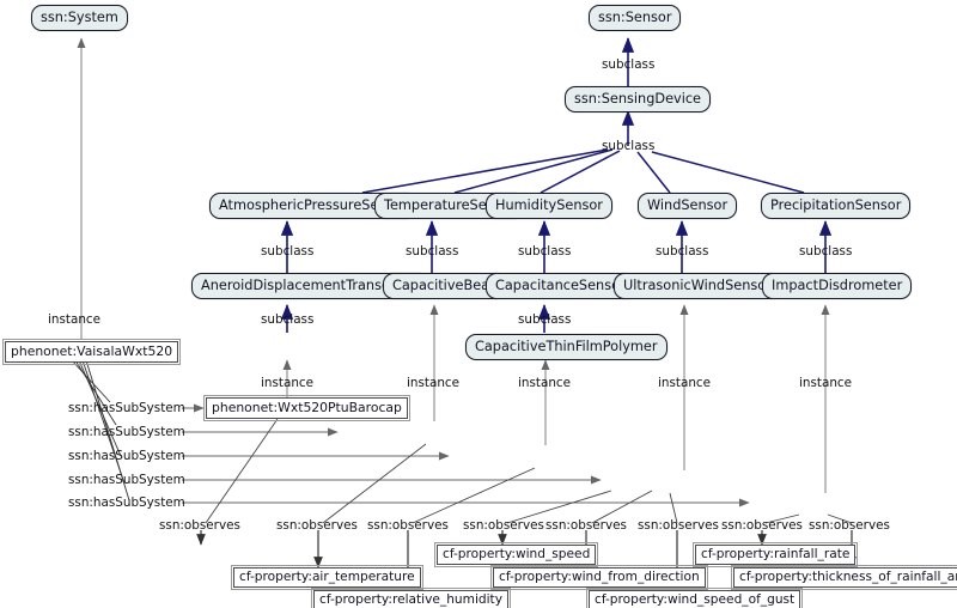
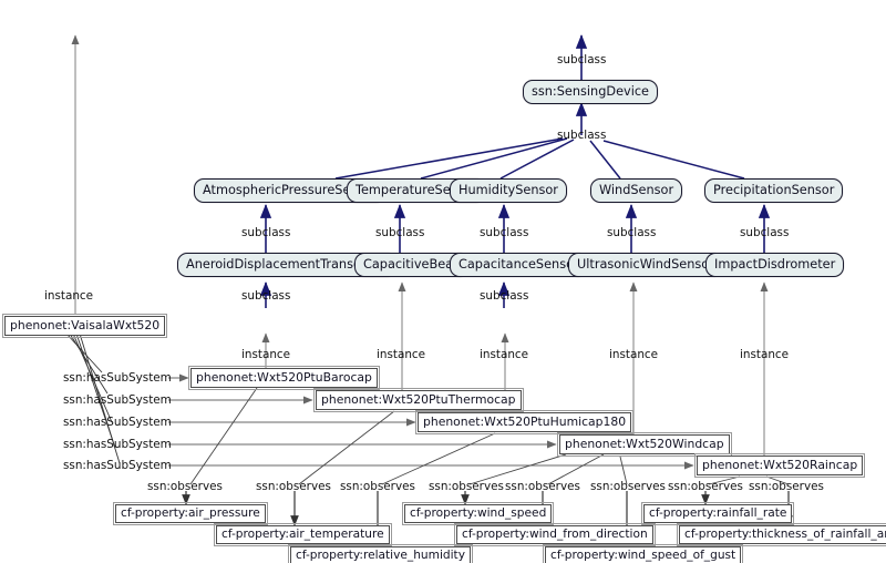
- ssn:System
- ssn:Sensor
  ssn:SensingDevice
  AtmosphericPressureS
  TemperatureSe
  HumiditySensor
  WindSensor
  PrecipitationSensor
  AneroidDisplacementTrans
  CapacitiveBe
  CapacitanceSens
  UltrasonicWindSens
  ImpactDisdrometer
- CapacitiveThinFilmPolymer
  phenonet:VaisalaWxt520
  phenonet:Wxt520PtuBarocap
+ phenonet:Wxt520PtuThermocap
+ phenonet:Wxt520PtuHumicap180
+ phenonet:Wxt520Windcap
+ phenonet:Wxt520Raincap
+ cf-property:air_pressure
  cf-property:air_temperature
  cf-property:relative_humidity
  cf-property:wind_speed
  cf-property:wind_from_direction
  cf-property:wind_speed_of_gust
  cf-property:rainfall_rate
  cf-property:thickness_of_rainfall_a
  subclass
  subclass
  subclass
  subclass
  subclass
  subclass
  subclass
  subclass
  subclass
  instance
  instance
  instance
  instance
  instance
  instance
  ssn:hasSubSystem
  ssn:hasSubSystem
  ssn:hasSubSystem
  ssn:hasSubSystem
  ssn:hasSubSystem
  ssn:observes
  ssn:observes
  ssn:observes
  ssn:observes
  ssn:observes
  ssn:observes
  ssn:observes
  ssn:observes
